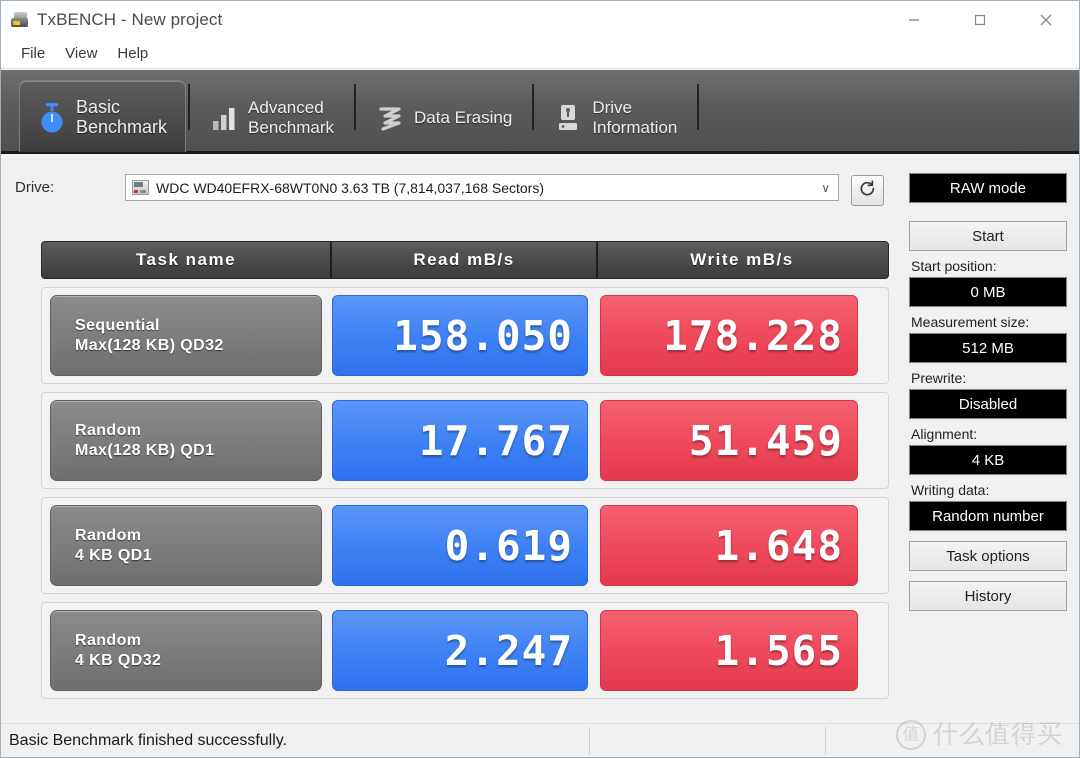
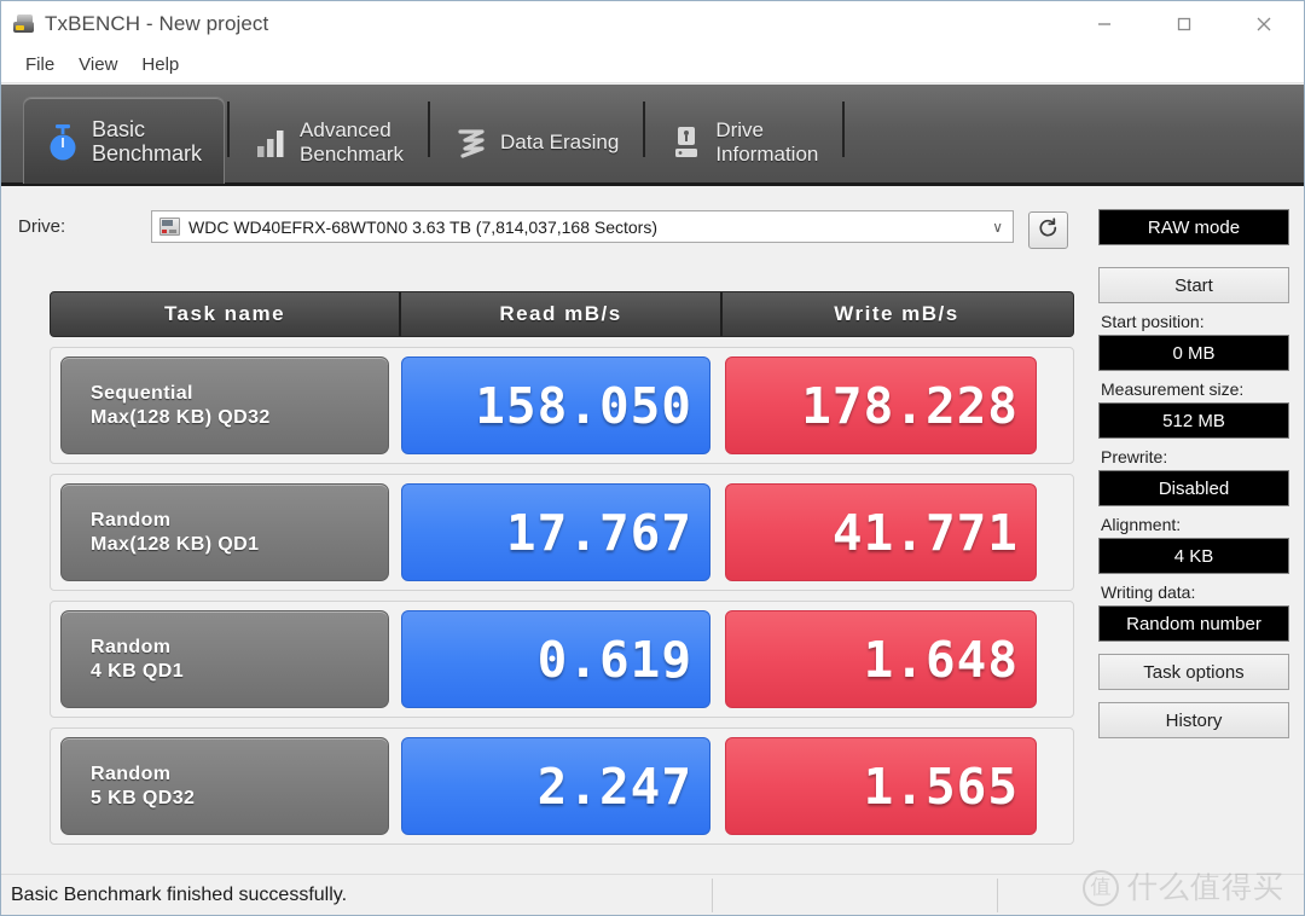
  TxBENCH - New project
  File
  View
  Help
  Basic
  Benchmark
  Advanced
  Benchmark
  Data Erasing
  Drive
  Information
  Drive:
  WDC WD40EFRX-68WT0N0 3.63 TB (7,814,037,168 Sectors)
  ∨
  Task name
  Read mB/s
  Write mB/s
  Sequential
  Max(128 KB) QD32
  158.050
  178.228
  Random
  Max(128 KB) QD1
  17.767
- 51.459
+ 41.771
  Random
  4 KB QD1
  0.619
  1.648
  Random
- 4 KB QD32
+ 5 KB QD32
  2.247
  1.565
  RAW mode
  Start
  Start position:
  0 MB
  Measurement size:
  512 MB
  Prewrite:
  Disabled
  Alignment:
  4 KB
  Writing data:
  Random number
  Task options
  History
  Basic Benchmark finished successfully.
  值
  什么值得买
